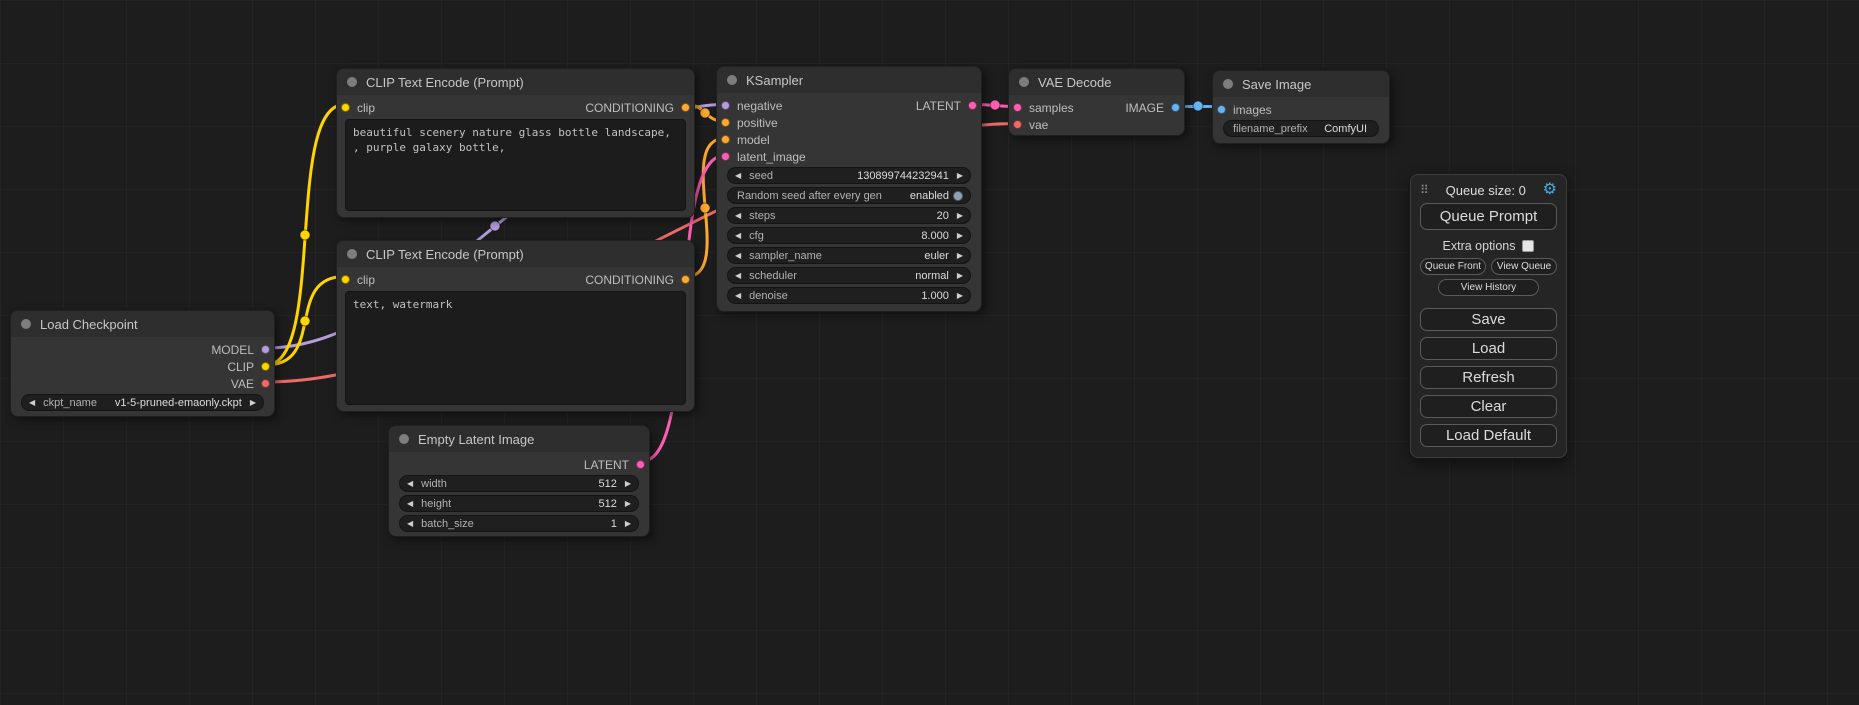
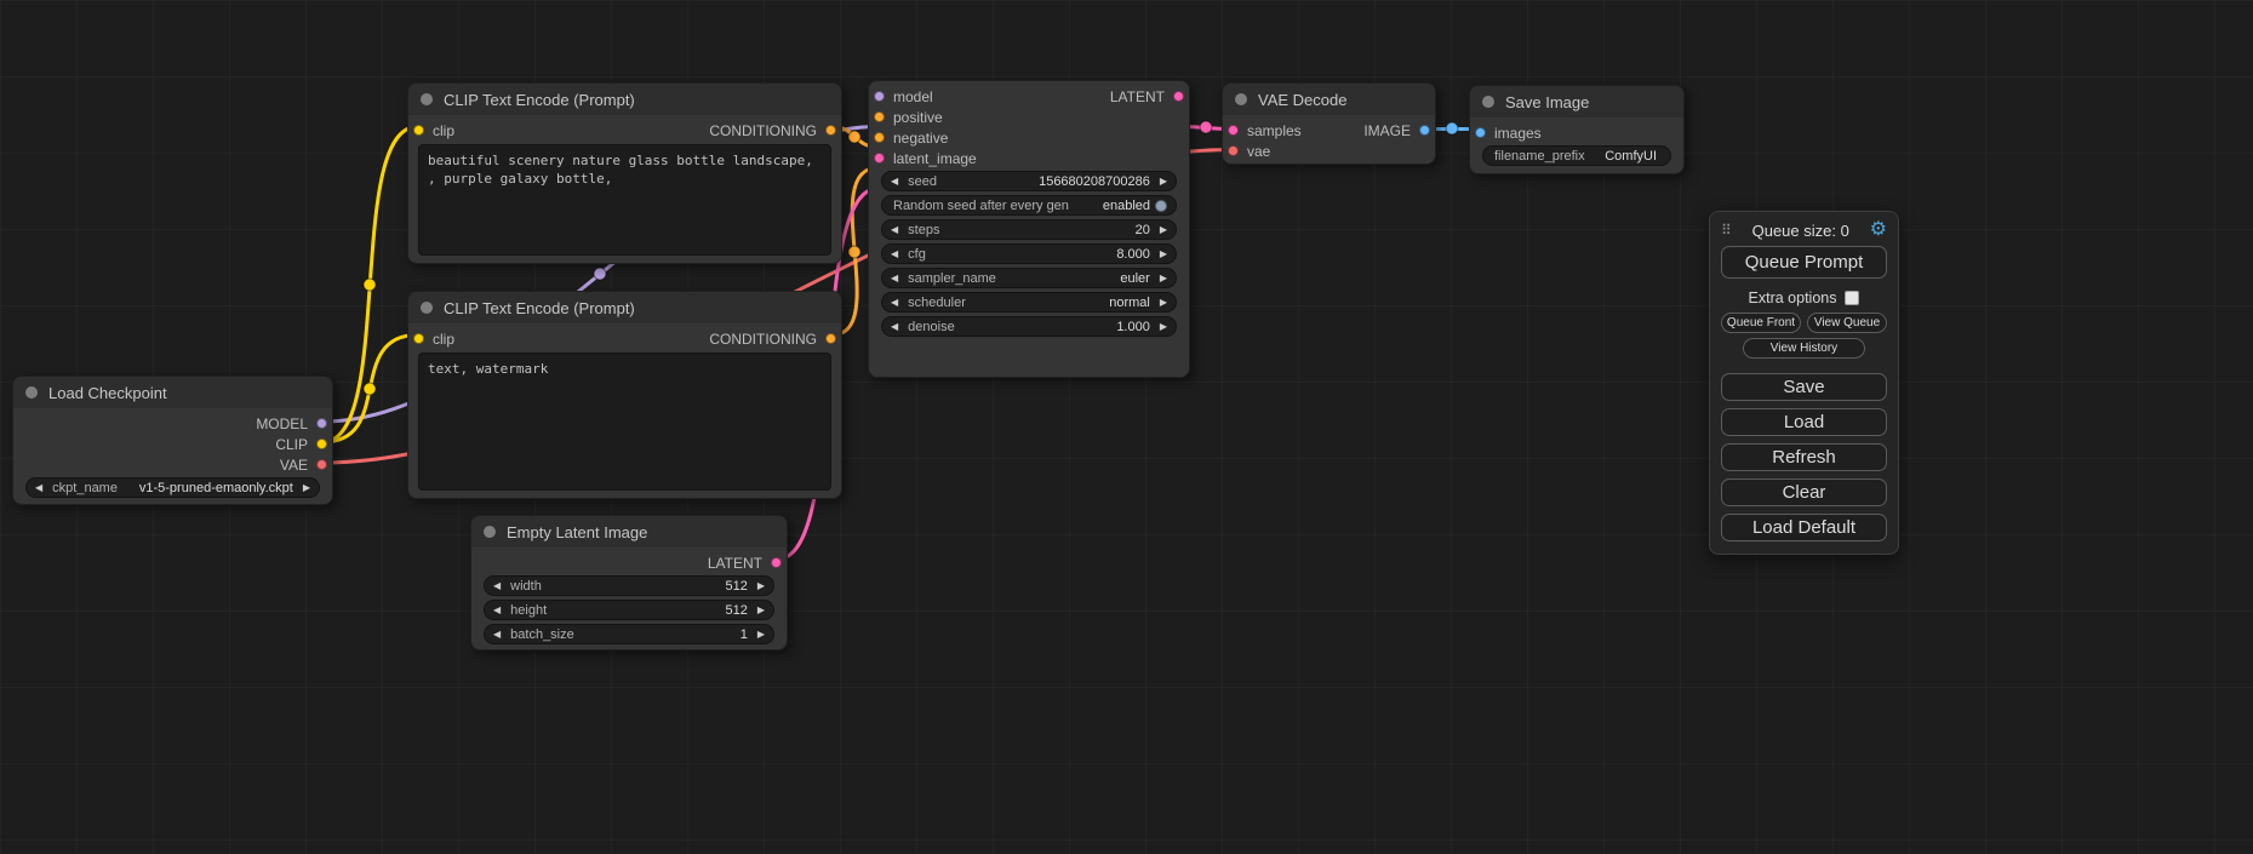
  Load Checkpoint
  MODEL
  CLIP
  VAE
  ◀
  ckpt_name
  v1-5-pruned-emaonly.ckpt
  ▶
  CLIP Text Encode (Prompt)
  clip
  CONDITIONING
  beautiful scenery nature glass bottle landscape, , purple galaxy bottle,
  CLIP Text Encode (Prompt)
  clip
  CONDITIONING
  text, watermark
  Empty Latent Image
  LATENT
  ◀
  width
  512
  ▶
  ◀
  height
  512
  ▶
  ◀
  batch_size
  1
  ▶
- KSampler
- negative
+ model
  LATENT
  positive
- model
+ negative
  latent_image
  ◀
  seed
- 130899744232941
+ 156680208700286
  ▶
  Random seed after every gen
  enabled
  ◀
  steps
  20
  ▶
  ◀
  cfg
  8.000
  ▶
  ◀
  sampler_name
  euler
  ▶
  ◀
  scheduler
  normal
  ▶
  ◀
  denoise
  1.000
  ▶
  VAE Decode
  samples
  IMAGE
  vae
  Save Image
  images
  filename_prefix
  ComfyUI
  ⠿
  Queue size: 0
  ⚙
  Queue Prompt
  Extra options
  Queue Front
  View Queue
  View History
  Save
  Load
  Refresh
  Clear
  Load Default
